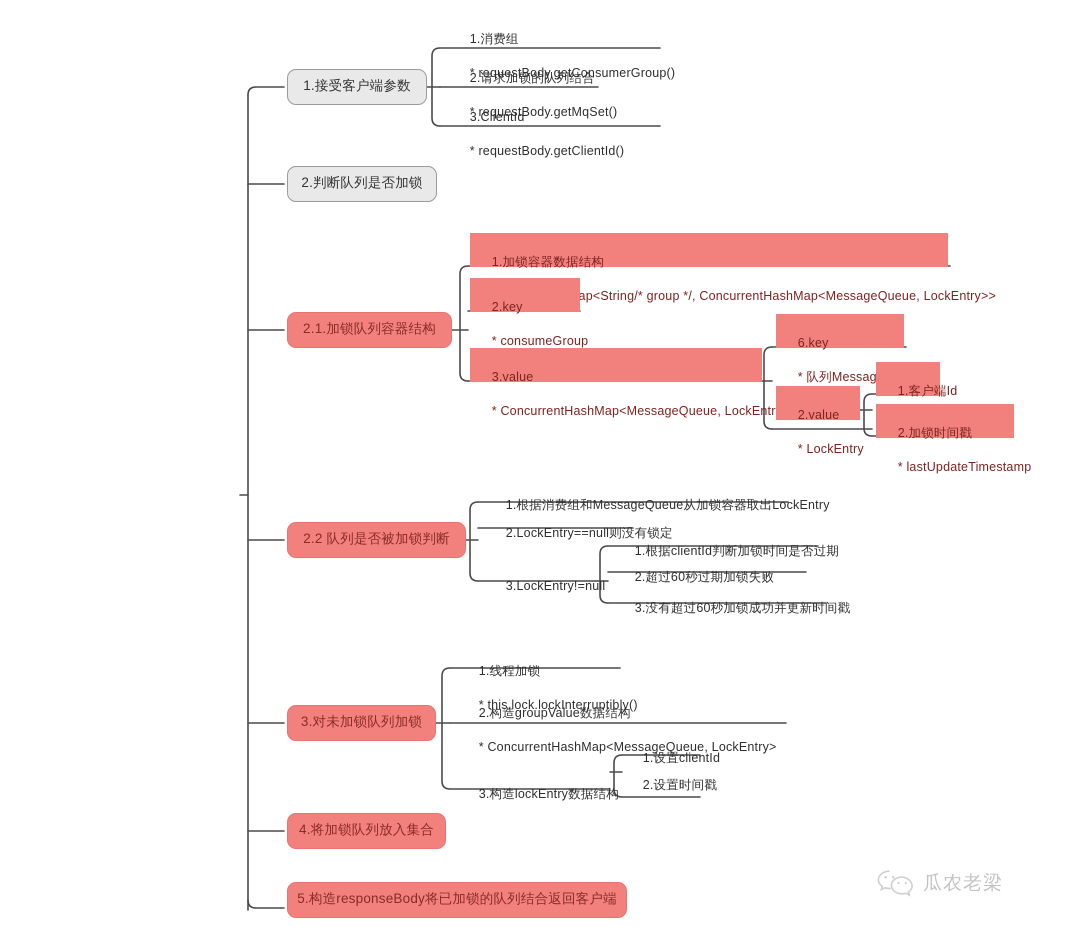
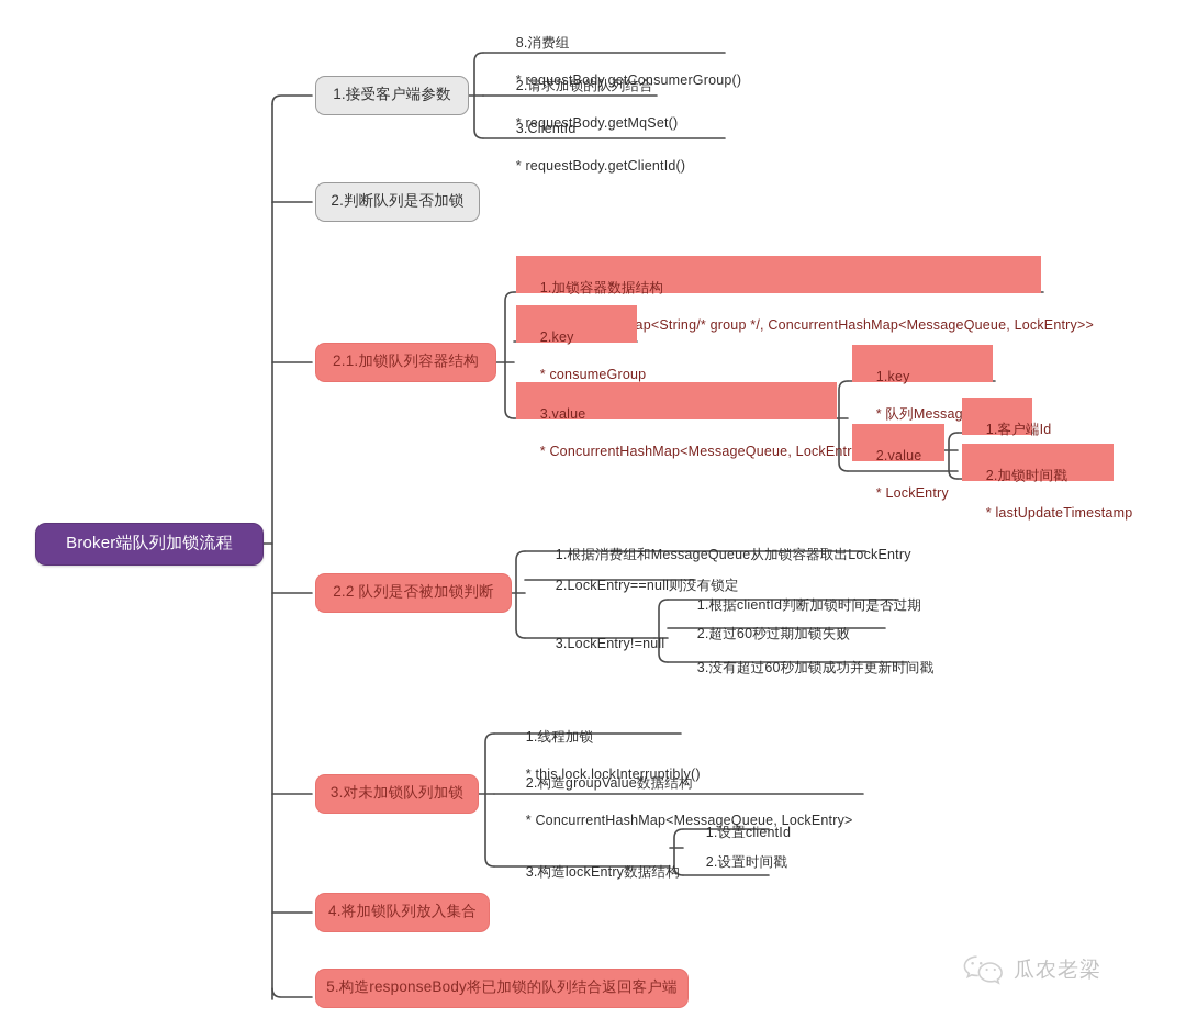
+ Broker端队列加锁流程
  1.接受客户端参数
- 1.消费组
+ 8.消费组
  * requestBody.getConsumerGroup()
  2.请求加锁的队列结合
  * requestBody.getMqSet()
  3.ClientId
  * requestBody.getClientId()
  2.判断队列是否加锁
  2.1.加锁队列容器结构
  1.加锁容器数据结构
  ap<String/* group */, ConcurrentHashMap<MessageQueue, LockEntry>>
  2.key
  * consumeGroup
  3.value
  * ConcurrentHashMap<MessageQueue, LockEntr
- 6.key
+ 1.key
  2.value
  * LockEntry
  1.客户端Id
  2.加锁时间戳
  * lastUpdateTimestamp
  2.2 队列是否被加锁判断
  1.根据消费组和MessageQueue从加锁容器取出LockEntry
  2.LockEntry==null则没有锁定
  3.LockEntry!=null
  1.根据clientId判断加锁时间是否过期
  2.超过60秒过期加锁失败
  3.没有超过60秒加锁成功并更新时间戳
  3.对未加锁队列加锁
  1.线程加锁
  * this.lock.lockInterruptibly()
  2.构造groupValue数据结构
  * ConcurrentHashMap<MessageQueue, LockEntry>
  3.构造lockEntry数据结构
  1.设置clientId
  2.设置时间戳
  4.将加锁队列放入集合
  5.构造responseBody将已加锁的队列结合返回客户端
  瓜农老梁
